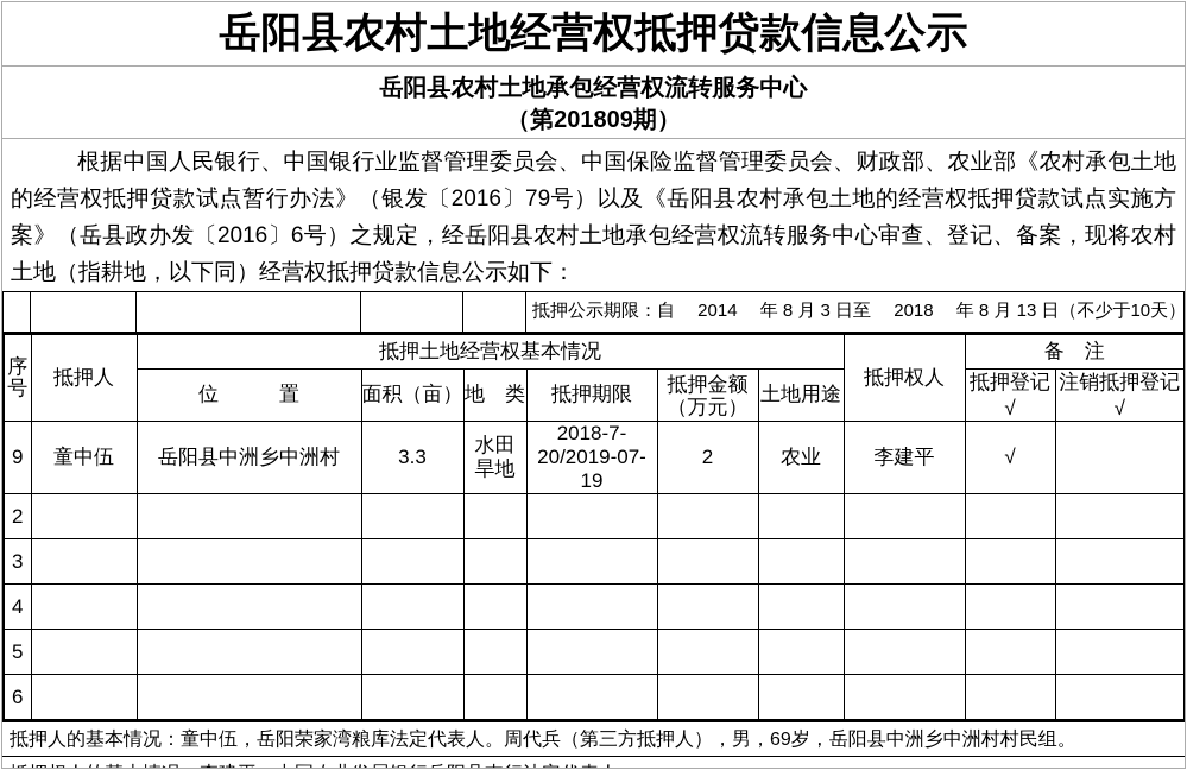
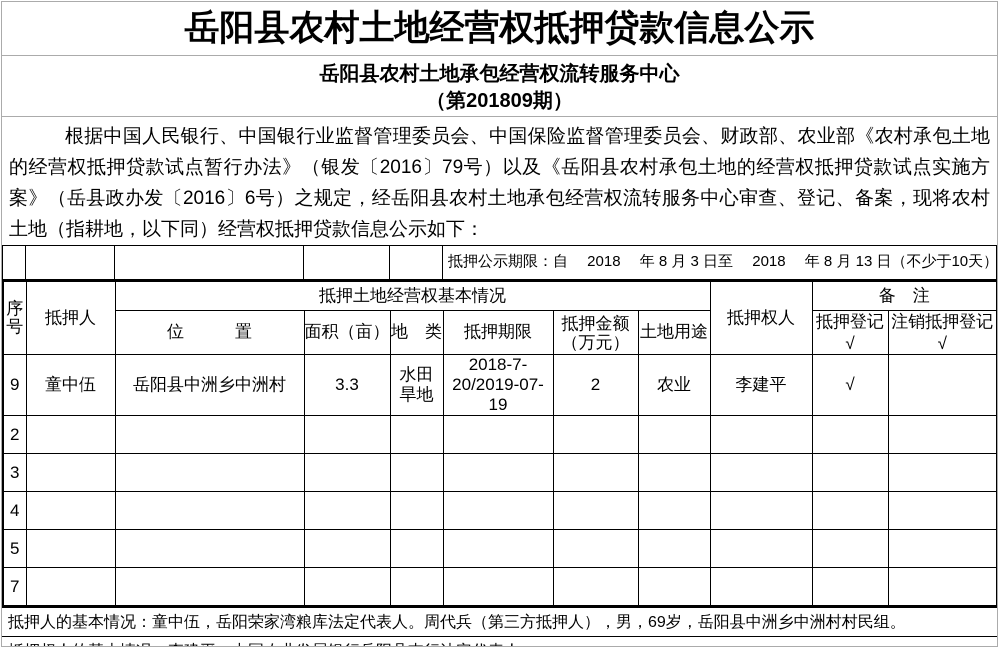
  岳阳县农村土地经营权抵押贷款信息公示
  岳阳县农村土地承包经营权流转服务中心
  （第201809期）
  根据中国人民银行、中国银行业监督管理委员会、中国保险监督管理委员会、财政部、农业部《农村承包土地的经营权抵押贷款试点暂行办法》（银发〔2016〕79号）以及《岳阳县农村承包土地的经营权抵押贷款试点实施方案》（岳县政办发〔2016〕6号）之规定，经岳阳县农村土地承包经营权流转服务中心审查、登记、备案，现将农村土地（指耕地，以下同）经营权抵押贷款信息公示如下：
- 					抵押公示期限：自 2014 年 8 月 3 日至 2018 年 8 月 13 日（不少于10天）
+ 					抵押公示期限：自 2018 年 8 月 3 日至 2018 年 8 月 13 日（不少于10天）
  序号	抵押人	抵押土地经营权基本情况	抵押权人	备 注
  位 置	面积（亩）	地 类	抵押期限	抵押金额（万元）	土地用途	抵押登记√	注销抵押登记√
  9	童中伍	岳阳县中洲乡中洲村	3.3	水田旱地	2018-7-20/2019-07-19	2	农业	李建平	√
  2
  3
  4
  5
- 6
+ 7
  抵押人的基本情况：童中伍，岳阳荣家湾粮库法定代表人。周代兵（第三方抵押人），男，69岁，岳阳县中洲乡中洲村村民组。
